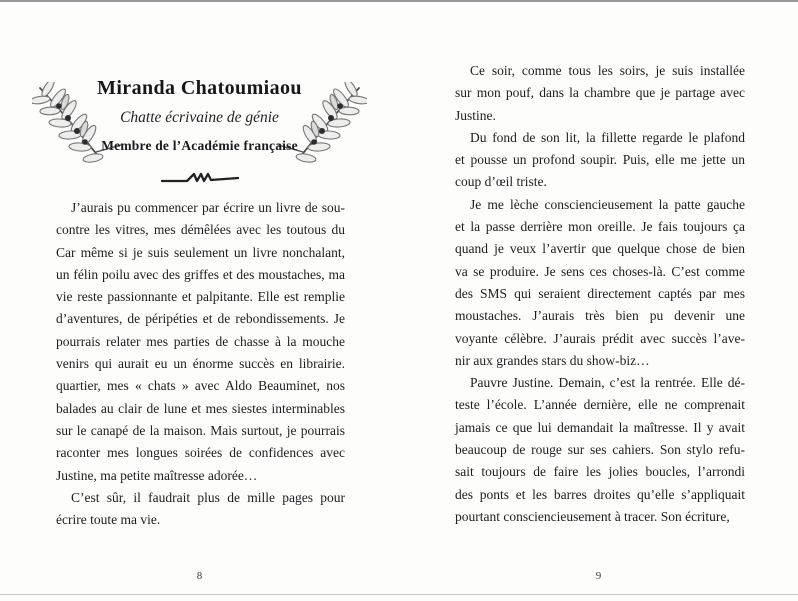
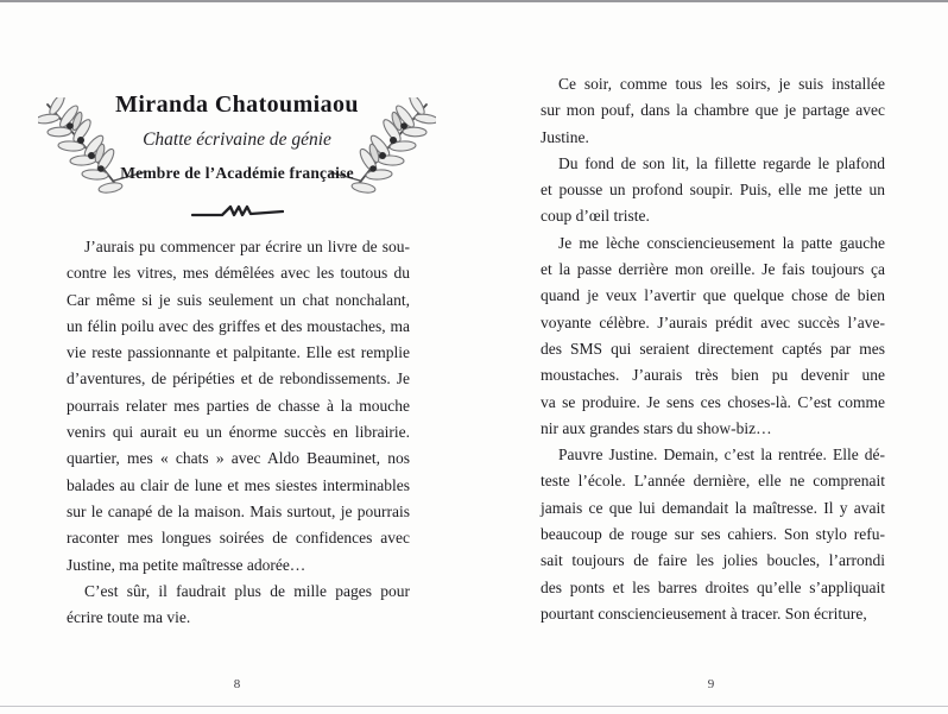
  Miranda Chatoumiaou
  Chatte écrivaine de génie
  Membre de l’Académie française
  J’aurais pu commencer par écrire un livre de sou-
  contre les vitres, mes démêlées avec les toutous du
- Car même si je suis seulement un livre nonchalant,
+ Car même si je suis seulement un chat nonchalant,
  un félin poilu avec des griffes et des moustaches, ma
  vie reste passionnante et palpitante. Elle est remplie
  d’aventures, de péripéties et de rebondissements. Je
  pourrais relater mes parties de chasse à la mouche
  venirs qui aurait eu un énorme succès en librairie.
  quartier, mes « chats » avec Aldo Beauminet, nos
  balades au clair de lune et mes siestes interminables
  sur le canapé de la maison. Mais surtout, je pourrais
  raconter mes longues soirées de confidences avec
  Justine, ma petite maîtresse adorée…
  C’est sûr, il faudrait plus de mille pages pour
  écrire toute ma vie.
  8
  Ce soir, comme tous les soirs, je suis installée
  sur mon pouf, dans la chambre que je partage avec
  Justine.
  Du fond de son lit, la fillette regarde le plafond
  et pousse un profond soupir. Puis, elle me jette un
  coup d’œil triste.
  Je me lèche consciencieusement la patte gauche
  et la passe derrière mon oreille. Je fais toujours ça
  quand je veux l’avertir que quelque chose de bien
- va se produire. Je sens ces choses-là. C’est comme
+ voyante célèbre. J’aurais prédit avec succès l’ave-
  des SMS qui seraient directement captés par mes
  moustaches. J’aurais très bien pu devenir une
- voyante célèbre. J’aurais prédit avec succès l’ave-
+ va se produire. Je sens ces choses-là. C’est comme
  nir aux grandes stars du show-biz…
  Pauvre Justine. Demain, c’est la rentrée. Elle dé-
  teste l’école. L’année dernière, elle ne comprenait
  jamais ce que lui demandait la maîtresse. Il y avait
  beaucoup de rouge sur ses cahiers. Son stylo refu-
  sait toujours de faire les jolies boucles, l’arrondi
  des ponts et les barres droites qu’elle s’appliquait
  pourtant consciencieusement à tracer. Son écriture,
  9
